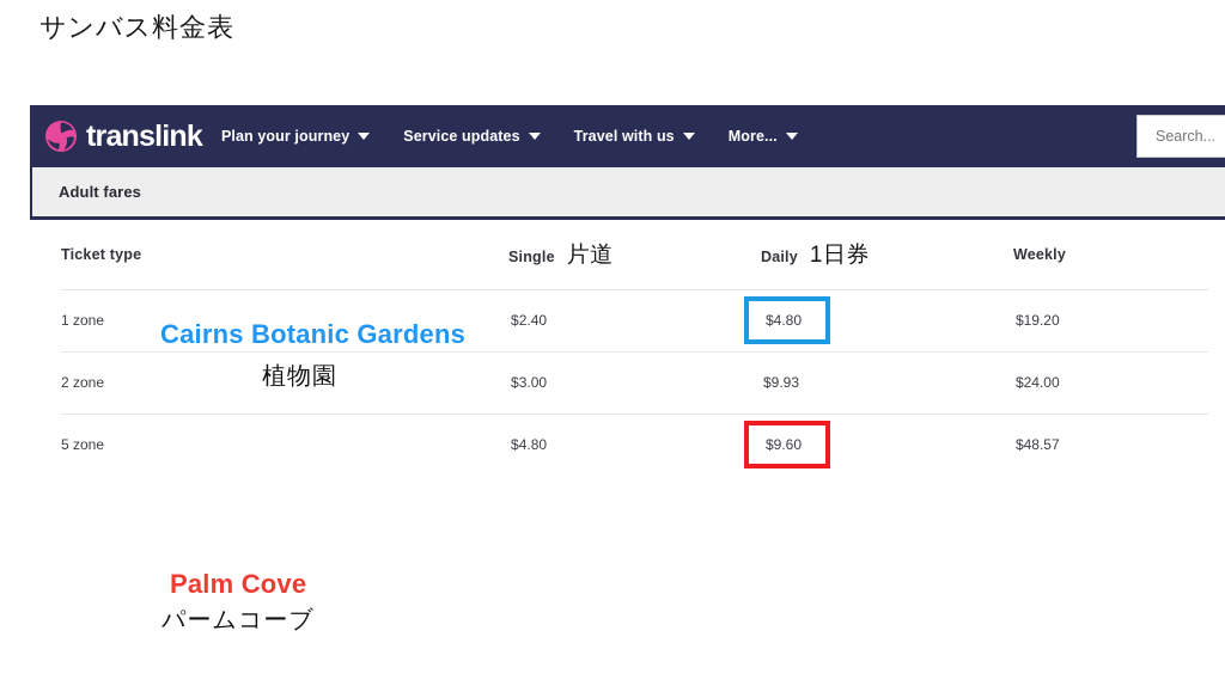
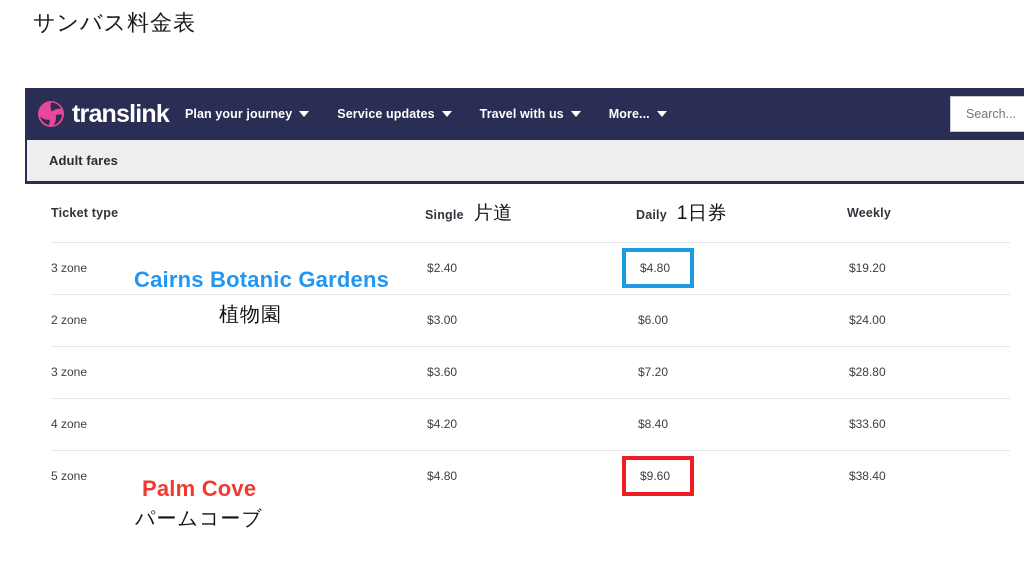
  サンバス料金表
  translink
  Plan your journey
  Service updates
  Travel with us
  More...
  Search...
  Adult fares
  Ticket type	Single 片道	Daily 1日券	Weekly
- 1 zone	$2.40	$4.80	$19.20
+ 3 zone	$2.40	$4.80	$19.20
- 2 zone	$3.00	$9.93	$24.00
+ 2 zone	$3.00	$6.00	$24.00
+ 3 zone	$3.60	$7.20	$28.80
+ 4 zone	$4.20	$8.40	$33.60
- 5 zone	$4.80	$9.60	$48.57
+ 5 zone	$4.80	$9.60	$38.40
  Cairns Botanic Gardens
  植物園
  Palm Cove
  パームコーブ
